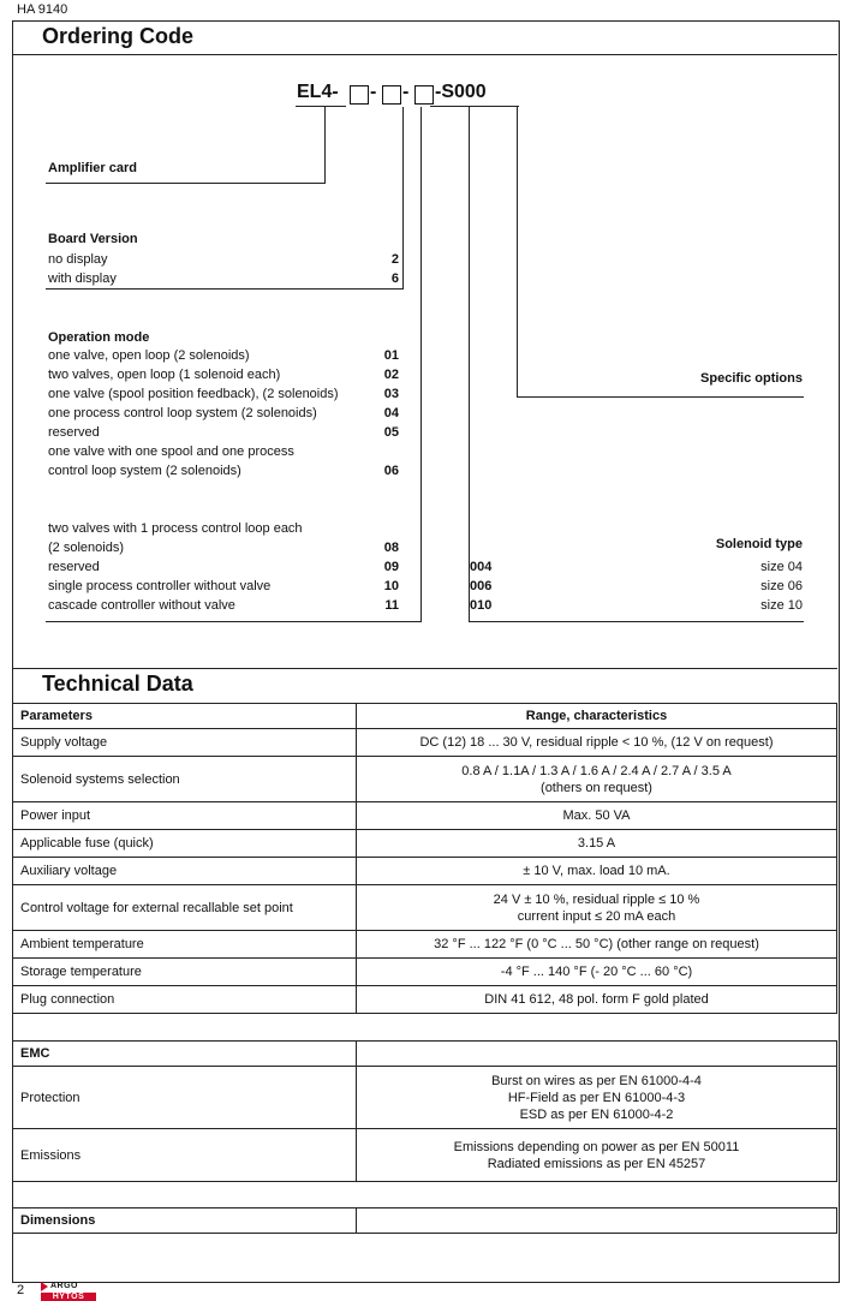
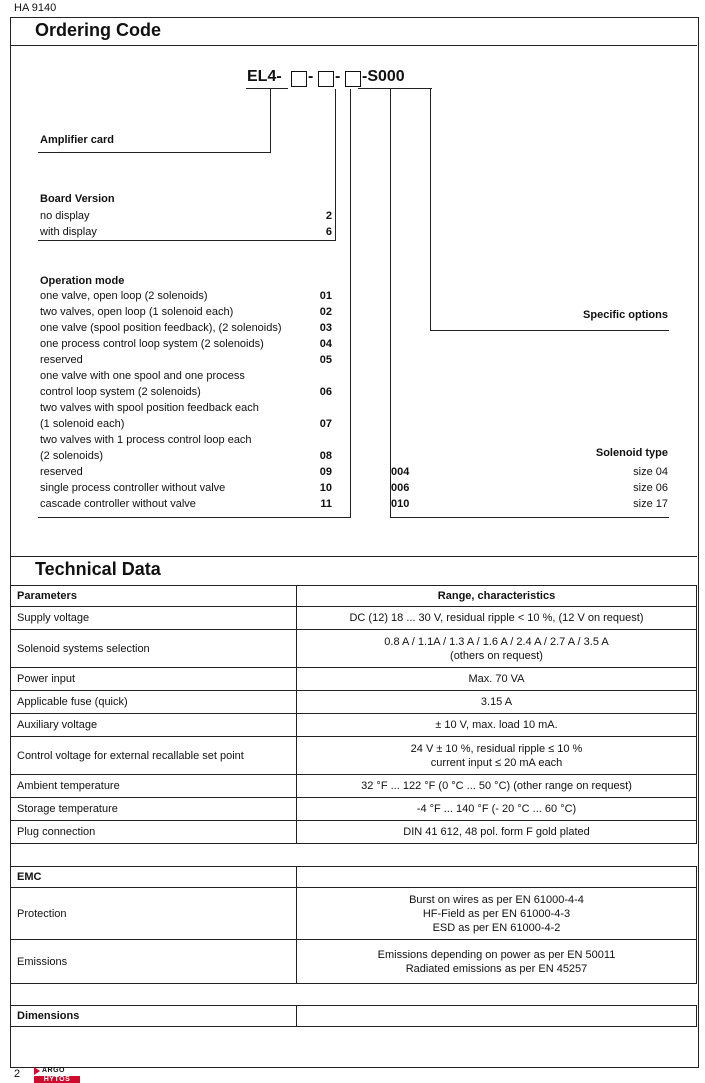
  HA 9140
  Ordering Code
  EL4-
  -
  -
  -S000
  Amplifier card
  Board Version
  no display
  2
  with display
  6
  Operation mode
  one valve, open loop (2 solenoids)
  01
  two valves, open loop (1 solenoid each)
  02
  one valve (spool position feedback), (2 solenoids)
  03
  one process control loop system (2 solenoids)
  04
  reserved
  05
  one valve with one spool and one process
  control loop system (2 solenoids)
  06
+ two valves with spool position feedback each
+ (1 solenoid each)
+ 07
  two valves with 1 process control loop each
  (2 solenoids)
  08
  reserved
  09
  single process controller without valve
  10
  cascade controller without valve
  11
  Specific options
  Solenoid type
  004
  size 04
  006
  size 06
  010
- size 10
+ size 17
  Technical Data
  Parameters	Range, characteristics
  Supply voltage	DC (12) 18 ... 30 V, residual ripple < 10 %, (12 V on request)
  Solenoid systems selection	0.8 A / 1.1A / 1.3 A / 1.6 A / 2.4 A / 2.7 A / 3.5 A (others on request)
- Power input	Max. 50 VA
+ Power input	Max. 70 VA
  Applicable fuse (quick)	3.15 A
  Auxiliary voltage	± 10 V, max. load 10 mA.
  Control voltage for external recallable set point	24 V ± 10 %, residual ripple ≤ 10 % current input ≤ 20 mA each
  Ambient temperature	32 °F ... 122 °F (0 °C ... 50 °C) (other range on request)
  Storage temperature	-4 °F ... 140 °F (- 20 °C ... 60 °C)
  Plug connection	DIN 41 612, 48 pol. form F gold plated
  EMC
  Protection	Burst on wires as per EN 61000-4-4 HF-Field as per EN 61000-4-3 ESD as per EN 61000-4-2
  Emissions	Emissions depending on power as per EN 50011 Radiated emissions as per EN 45257
  Dimensions
  2
